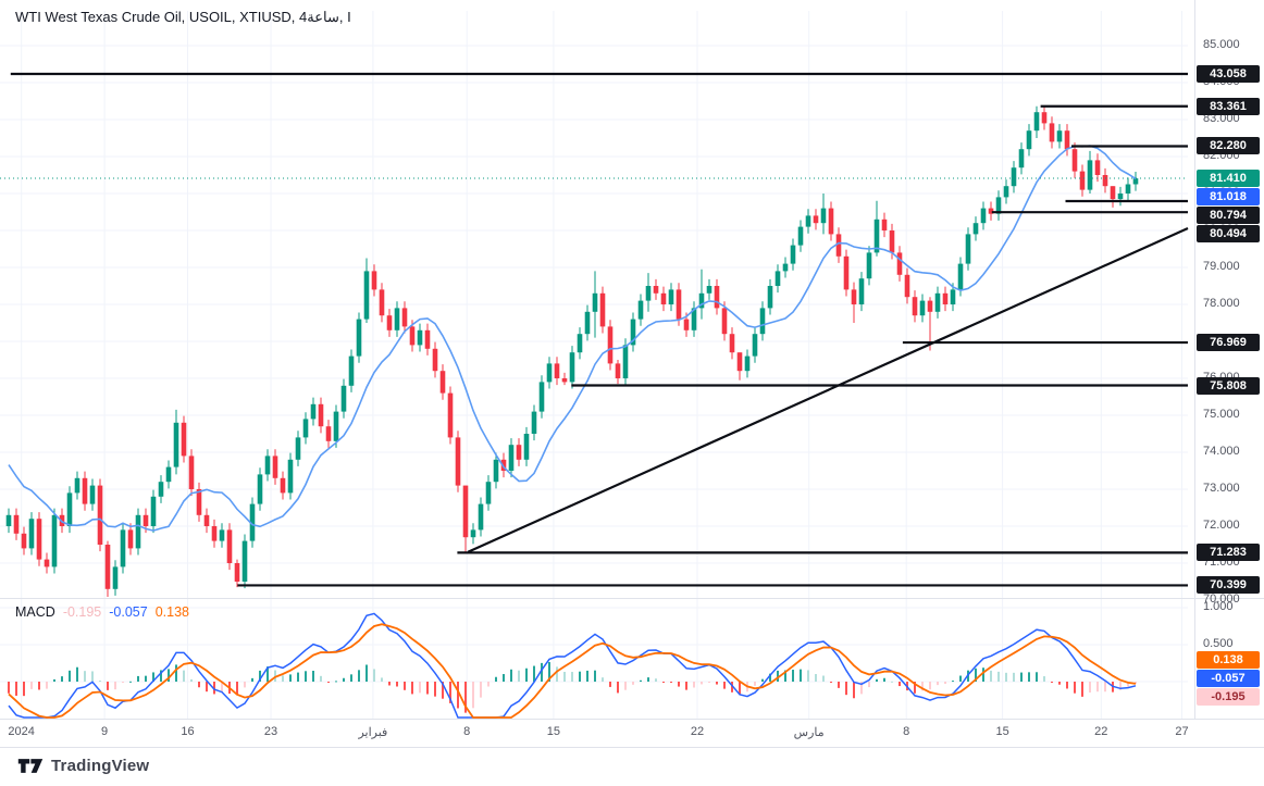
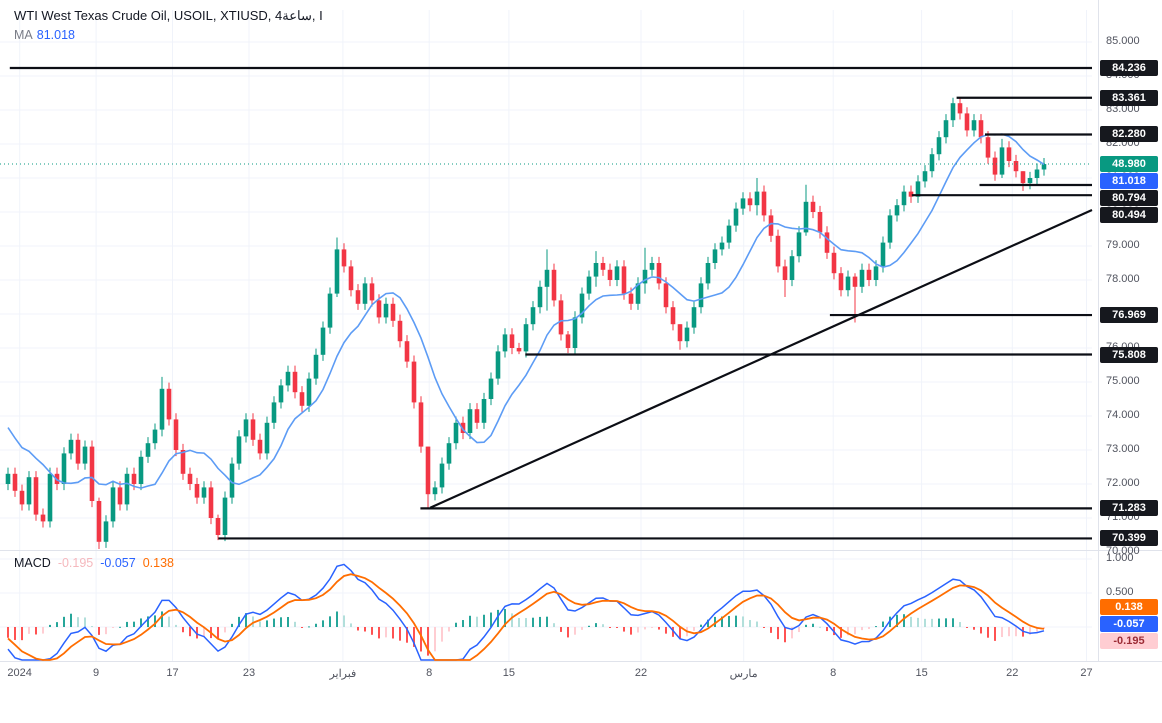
  WTI West Texas Crude Oil, USOIL, XTIUSD, 4ساعة, I
+ MA 81.018
  MACD -0.195 -0.057 0.138
- TradingView
  70.000
  71.000
  72.000
  73.000
  74.000
  75.000
  78.000
  79.000
  82.000
  83.000
  85.000
  1.000
  0.500
- 43.058
+ 84.236
  83.361
  82.280
- 81.410
+ 48.980
  81.018
  80.794
  80.494
  76.969
  75.808
  71.283
  70.399
  0.138
  -0.057
  -0.195
  2024
  9
- 16
+ 17
  23
  فبراير
  8
  15
  22
  مارس
  8
  15
  22
  27
